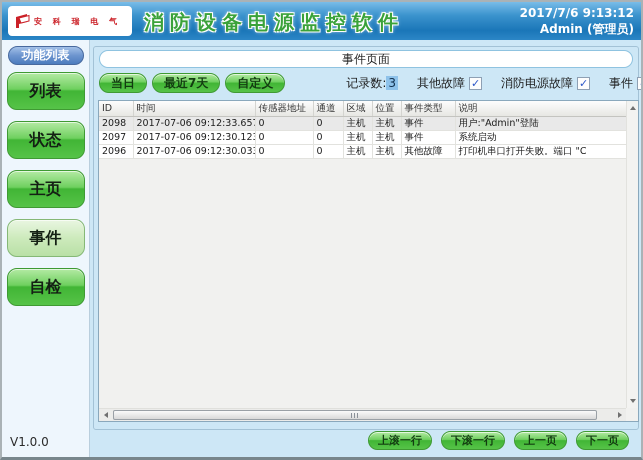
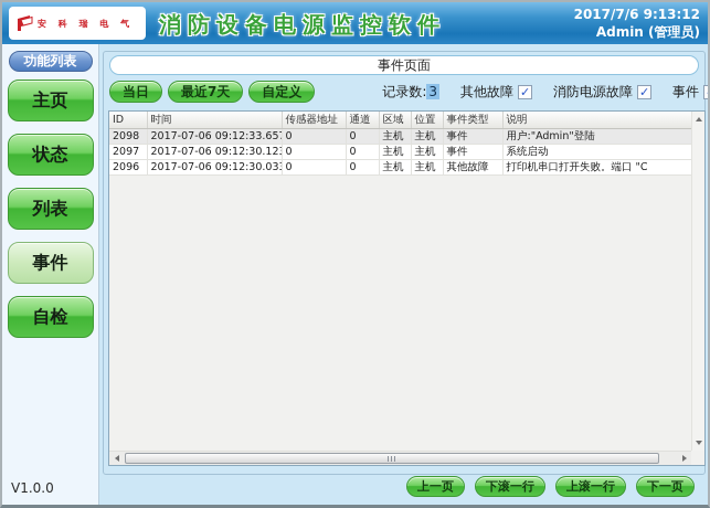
  安 科 瑞 电 气
  消防设备电源监控软件
  2017/7/6 9:13:12
  Admin (管理员)
  功能列表
- 列表
+ 主页
  状态
- 主页
+ 列表
  事件
  自检
  V1.0.0
  事件页面
  当日
  最近7天
  自定义
  记录数:
  3
  其他故障
  消防电源故障
  事件
  ID	时间	传感器地址	通道	区域	位置	事件类型	说明
  2098	2017-07-06 09:12:33.65	0	0	主机	主机	事件	用户:"Admin"登陆
  2097	2017-07-06 09:12:30.12	0	0	主机	主机	事件	系统启动
  2096	2017-07-06 09:12:30.03	0	0	主机	主机	其他故障	打印机串口打开失败。端口 "C
- 上滚一行
+ 上一页
  下滚一行
- 上一页
+ 上滚一行
  下一页
